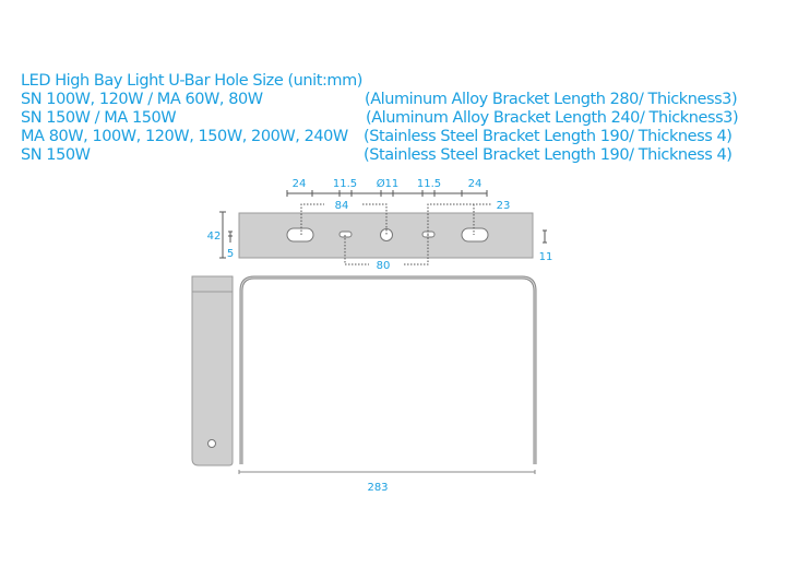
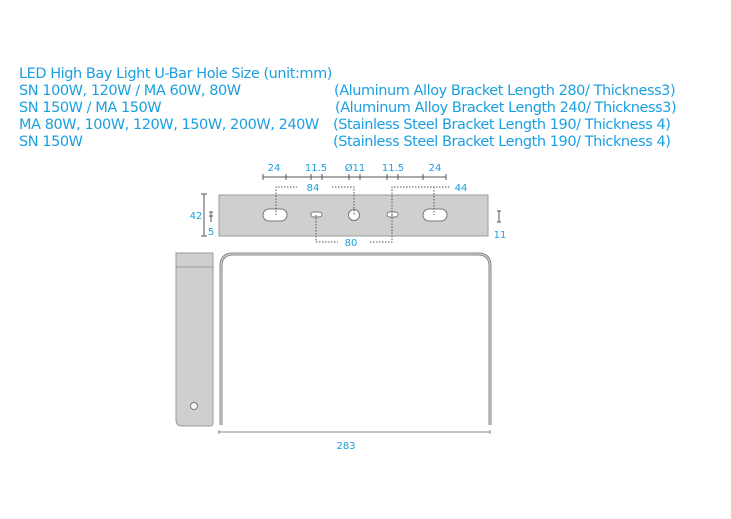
  LED High Bay Light U-Bar Hole Size (unit:mm)
  SN 100W, 120W / MA 60W, 80W
  (Aluminum Alloy Bracket Length 280/ Thickness3)
  SN 150W / MA 150W
  (Aluminum Alloy Bracket Length 240/ Thickness3)
  MA 80W, 100W, 120W, 150W, 200W, 240W
  (Stainless Steel Bracket Length 190/ Thickness 4)
  SN 150W
  (Stainless Steel Bracket Length 190/ Thickness 4)
  24
  11.5
  Ø11
  11.5
  24
  84
- 23
+ 44
  80
  42
  5
  11
  283
